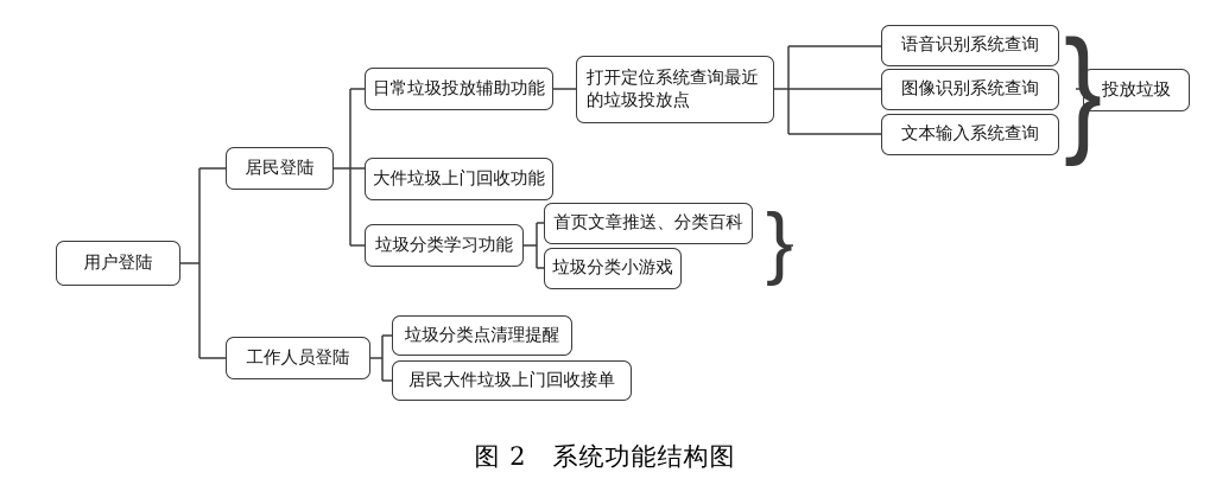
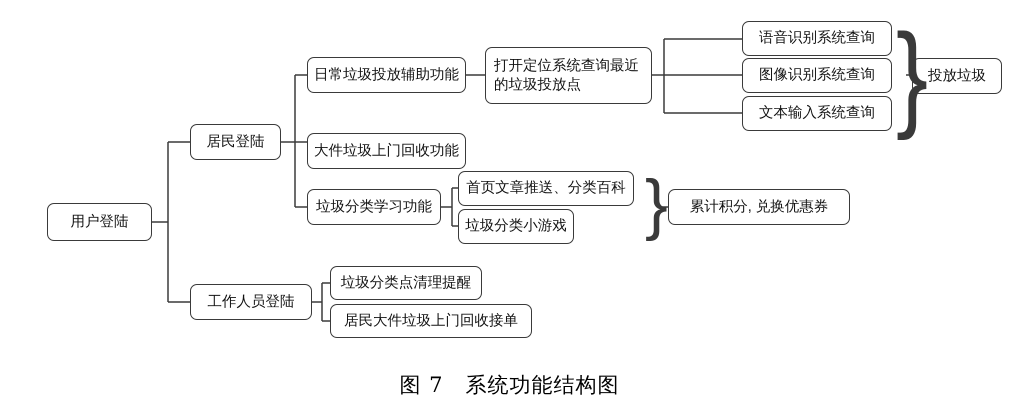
  用户登陆
  居民登陆
  工作人员登陆
  日常垃圾投放辅助功能
  大件垃圾上门回收功能
  垃圾分类学习功能
  打开定位系统查询最近的垃圾投放点
  语音识别系统查询
  图像识别系统查询
  文本输入系统查询
  投放垃圾
  首页文章推送、分类百科
  垃圾分类小游戏
+ 累计积分, 兑换优惠券
  垃圾分类点清理提醒
  居民大件垃圾上门回收接单
  }
  }
- 图 2 系统功能结构图
+ 图 7 系统功能结构图
